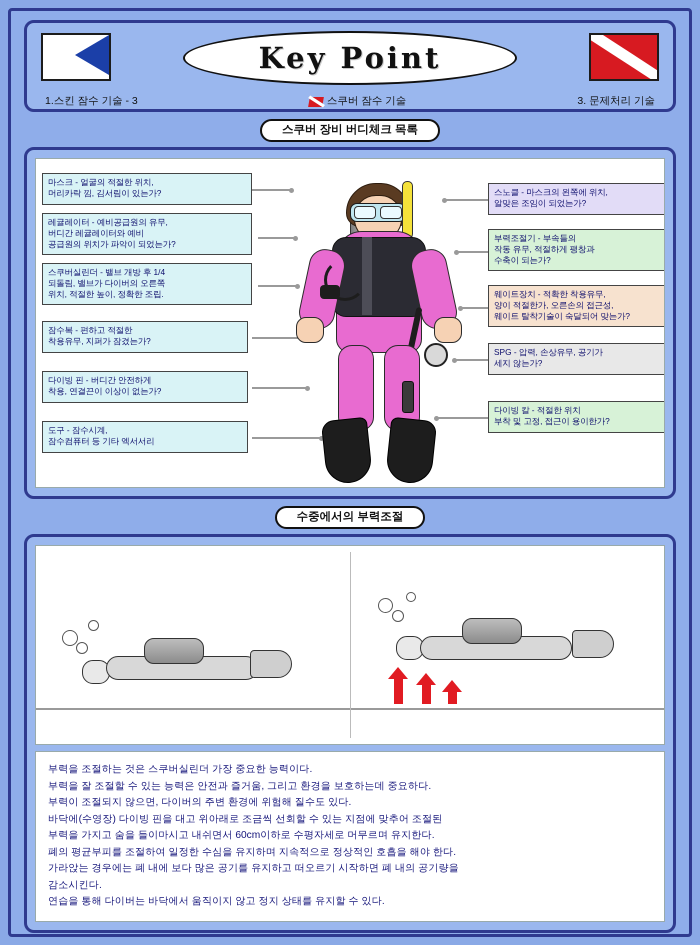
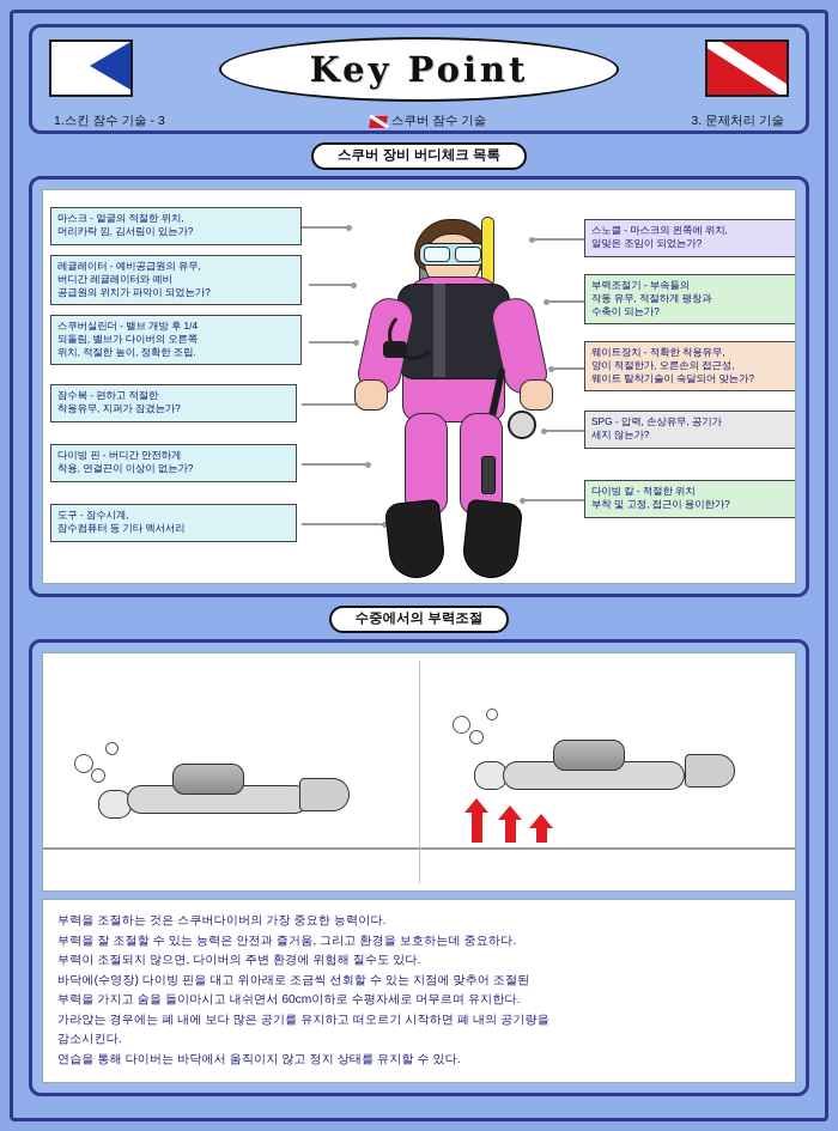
  Key Point
  1.스킨 잠수 기술 - 3
  스쿠버 잠수 기술
  3. 문제처리 기술
  스쿠버 장비 버디체크 목록
  마스크 - 얼굴의 적절한 위치,
  머리카락 낌, 김서림이 있는가?
  레귤레이터 - 예비공급원의 유무,
  버디간 레귤레이터와 예비
  공급원의 위치가 파악이 되었는가?
  스쿠버실린더 - 밸브 개방 후 1/4
  되돌림, 밸브가 다이버의 오른쪽
  위치, 적절한 높이, 정확한 조립.
  잠수복 - 편하고 적절한
  착용유무, 지퍼가 잠겼는가?
  다이빙 핀 - 버디간 안전하게
  착용, 연결끈이 이상이 없는가?
  도구 - 잠수시계,
  잠수컴퓨터 등 기타 엑서서리
  스노클 - 마스크의 왼쪽에 위치,
  알맞은 조임이 되었는가?
  부력조절기 - 부속들의
  작동 유무, 적절하게 팽창과
  수축이 되는가?
  웨이트장치 - 적확한 착용유무,
  양이 적절한가, 오른손의 접근성,
  웨이트 탈착기술이 숙달되어 맞는가?
  SPG - 압력, 손상유무, 공기가
  세지 않는가?
  다이빙 칼 - 적절한 위치
  부착 및 고정, 접근이 용이한가?
  수중에서의 부력조절
- 부력을 조절하는 것은 스쿠버실린더 가장 중요한 능력이다.
+ 부력을 조절하는 것은 스쿠버다이버의 가장 중요한 능력이다.
  부력을 잘 조절할 수 있는 능력은 안전과 즐거움, 그리고 환경을 보호하는데 중요하다.
  부력이 조절되지 않으면, 다이버의 주변 환경에 위험해 질수도 있다.
  바닥에(수영장) 다이빙 핀을 대고 위아래로 조금씩 선회할 수 있는 지점에 맞추어 조절된
  부력을 가지고 숨을 들이마시고 내쉬면서 60cm이하로 수평자세로 머무르며 유지한다.
- 폐의 평균부피를 조절하여 일정한 수심을 유지하며 지속적으로 정상적인 호흡을 해야 한다.
  가라앉는 경우에는 폐 내에 보다 많은 공기를 유지하고 떠오르기 시작하면 폐 내의 공기량을
  감소시킨다.
  연습을 통해 다이버는 바닥에서 움직이지 않고 정지 상태를 유지할 수 있다.
